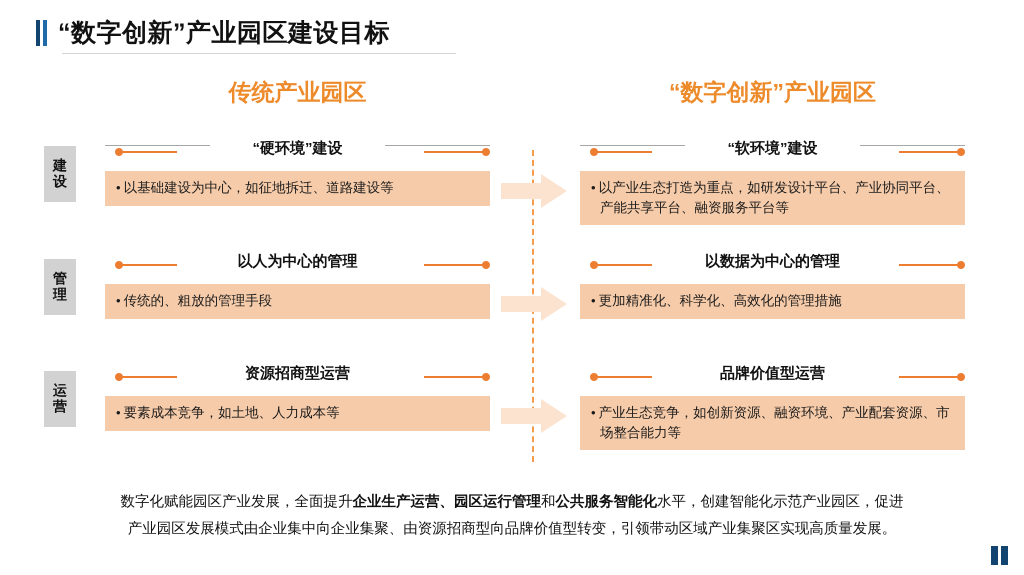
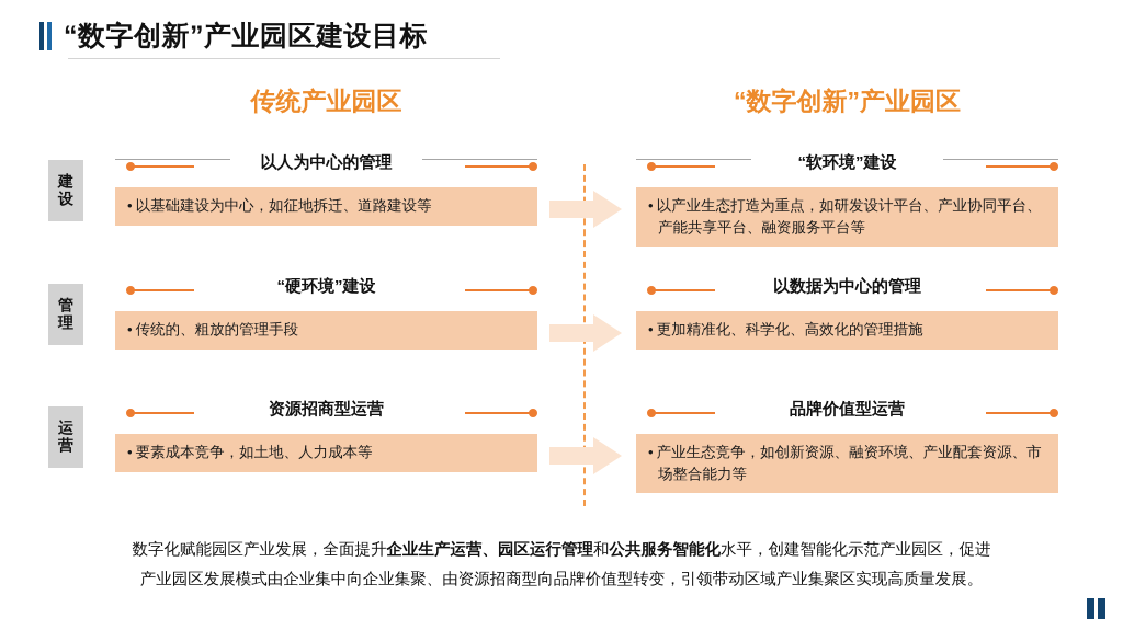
  “数字创新”产业园区建设目标
  传统产业园区
  “数字创新”产业园区
  建
  设
- “硬环境”建设
+ 以人为中心的管理
  以基础建设为中心，如征地拆迁、道路建设等
  “软环境”建设
  以产业生态打造为重点，如研发设计平台、产业协同平台、产能共享平台、融资服务平台等
  管
  理
- 以人为中心的管理
+ “硬环境”建设
  传统的、粗放的管理手段
  以数据为中心的管理
  更加精准化、科学化、高效化的管理措施
  运
  营
  资源招商型运营
  要素成本竞争，如土地、人力成本等
  品牌价值型运营
  产业生态竞争，如创新资源、融资环境、产业配套资源、市场整合能力等
  数字化赋能园区产业发展，全面提升企业生产运营、园区运行管理和公共服务智能化水平，创建智能化示范产业园区，促进
  产业园区发展模式由企业集中向企业集聚、由资源招商型向品牌价值型转变，引领带动区域产业集聚区实现高质量发展。
